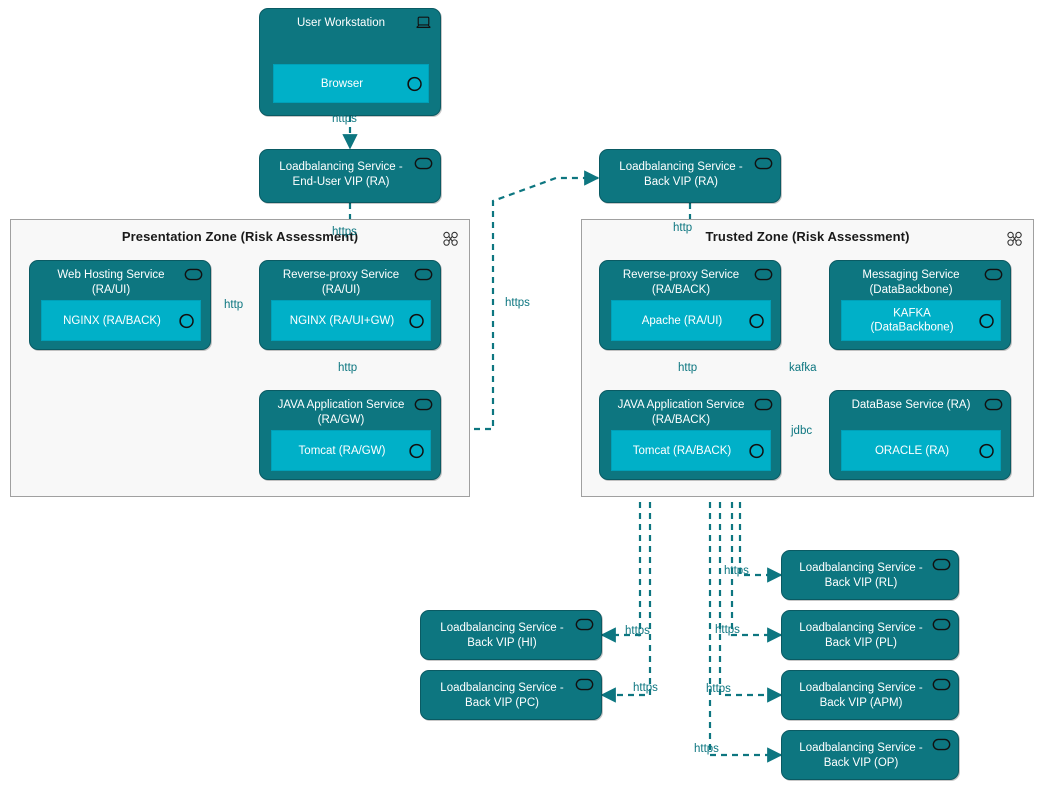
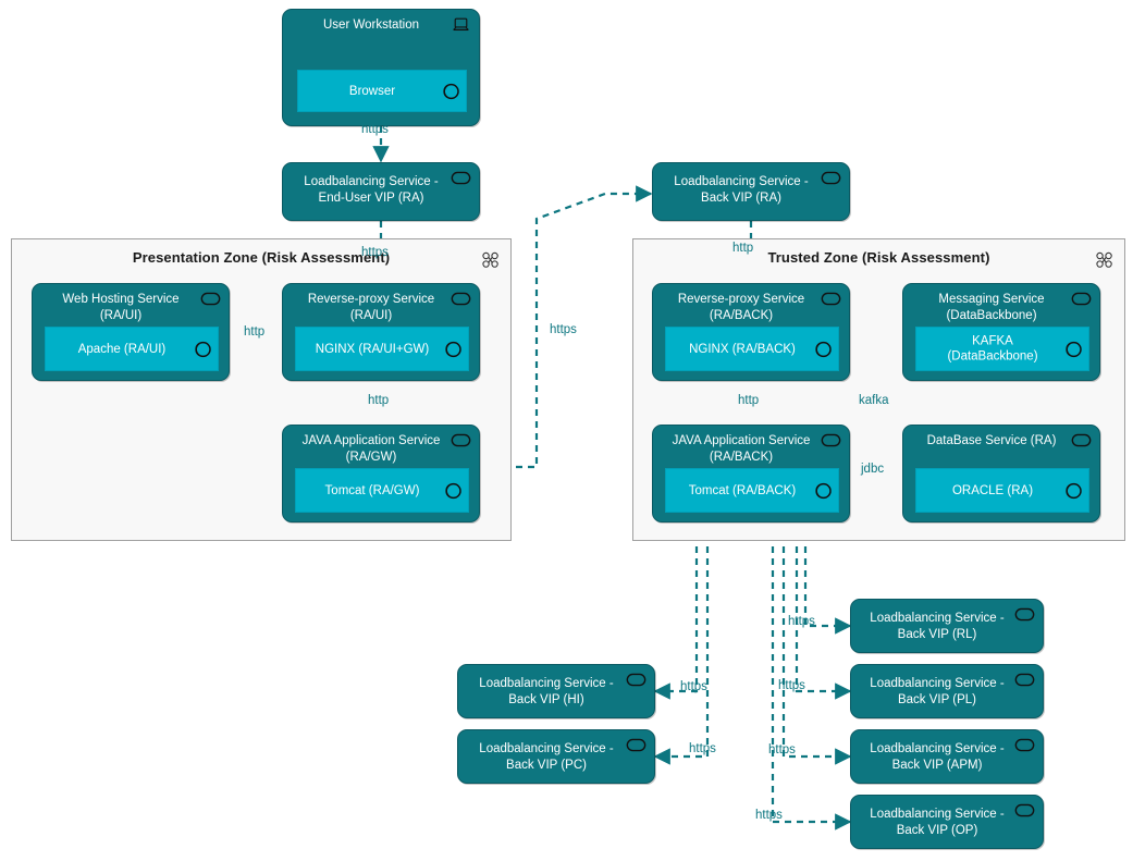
  Presentation Zone (Risk Assessment)
  Trusted Zone (Risk Assessment)
  User Workstation
  Browser
  Loadbalancing Service -
  End-User VIP (RA)
  Loadbalancing Service -
  Back VIP (RA)
  Web Hosting Service
  (RA/UI)
- NGINX (RA/BACK)
+ Apache (RA/UI)
  Reverse-proxy Service
  (RA/UI)
  NGINX (RA/UI+GW)
  JAVA Application Service
  (RA/GW)
  Tomcat (RA/GW)
  Reverse-proxy Service
  (RA/BACK)
- Apache (RA/UI)
+ NGINX (RA/BACK)
  Messaging Service
  (DataBackbone)
  KAFKA
  (DataBackbone)
  JAVA Application Service
  (RA/BACK)
  Tomcat (RA/BACK)
  DataBase Service (RA)
  ORACLE (RA)
  Loadbalancing Service -
  Back VIP (HI)
  Loadbalancing Service -
  Back VIP (PC)
  Loadbalancing Service -
  Back VIP (RL)
  Loadbalancing Service -
  Back VIP (PL)
  Loadbalancing Service -
  Back VIP (APM)
  Loadbalancing Service -
  Back VIP (OP)
  https
  https
  http
  http
  https
  http
  http
  kafka
  jdbc
  https
  https
  https
  https
  https
  https
